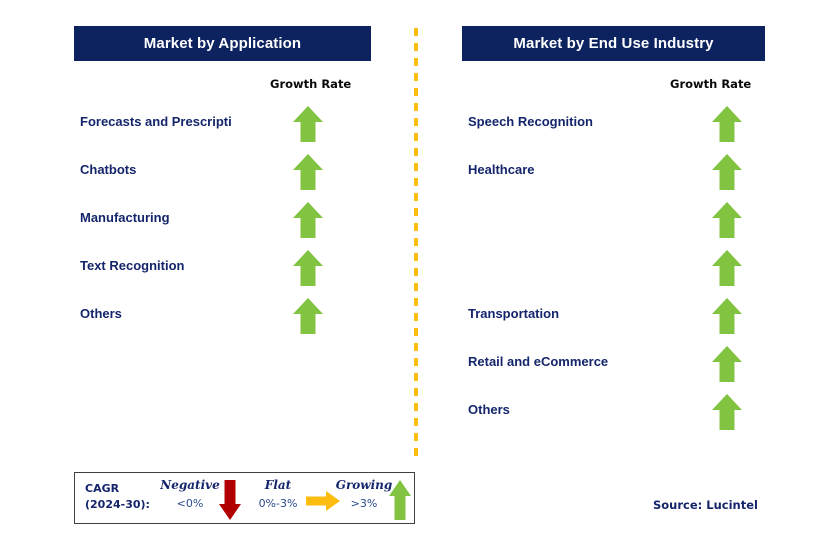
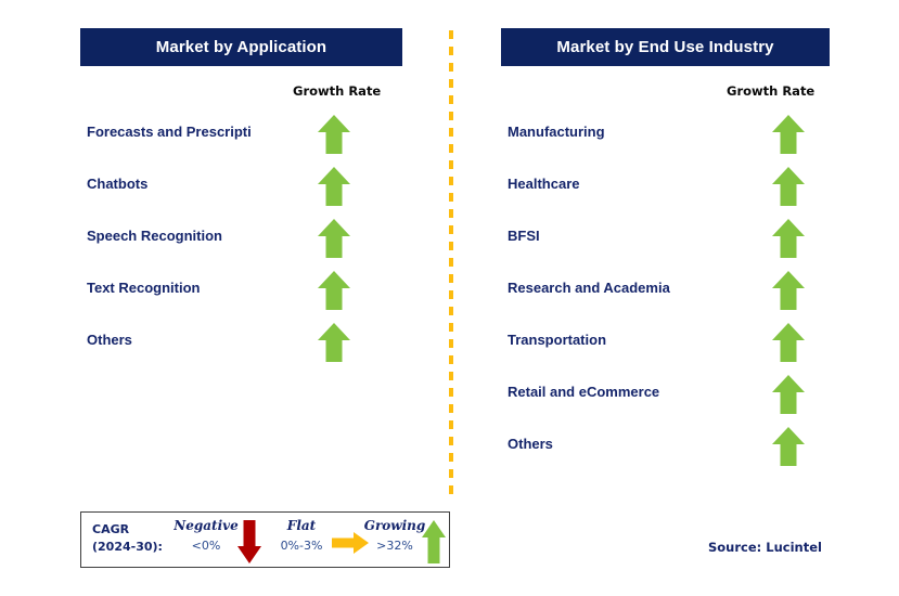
  Market by Application
  Growth Rate
  Forecasts and Prescripti
  Chatbots
- Manufacturing
+ Speech Recognition
  Text Recognition
  Others
  Market by End Use Industry
  Growth Rate
- Speech Recognition
+ Manufacturing
  Healthcare
+ BFSI
+ Research and Academia
  Transportation
  Retail and eCommerce
  Others
  CAGR
  (2024-30):
  Negative
  <0%
  Flat
  0%-3%
  Growing
- >3%
+ >32%
  Source: Lucintel
